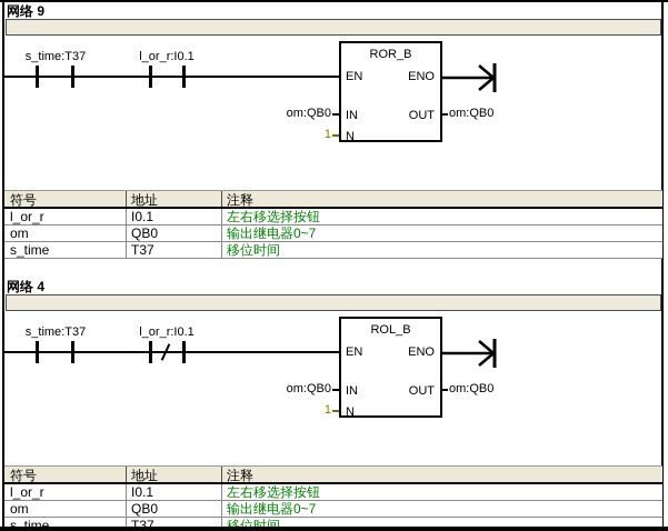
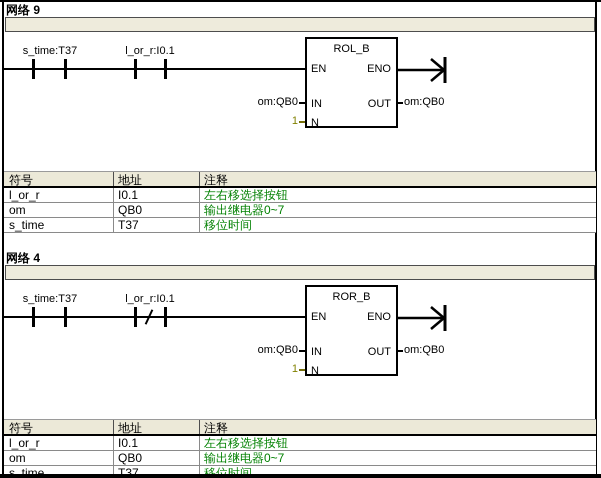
  网络 9
  s_time:T37
  l_or_r:I0.1
- ROR_B
+ ROL_B
  EN
  ENO
  IN
  OUT
  N
  om:QB0
  1
  om:QB0
  符号
  地址
  注释
  l_or_r
  I0.1
  左右移选择按钮
  om
  QB0
  输出继电器0~7
  s_time
  T37
  移位时间
  网络 4
  s_time:T37
  l_or_r:I0.1
- ROL_B
+ ROR_B
  EN
  ENO
  IN
  OUT
  N
  om:QB0
  1
  om:QB0
  符号
  地址
  注释
  l_or_r
  I0.1
  左右移选择按钮
  om
  QB0
  输出继电器0~7
  s_time
  T37
  移位时间
